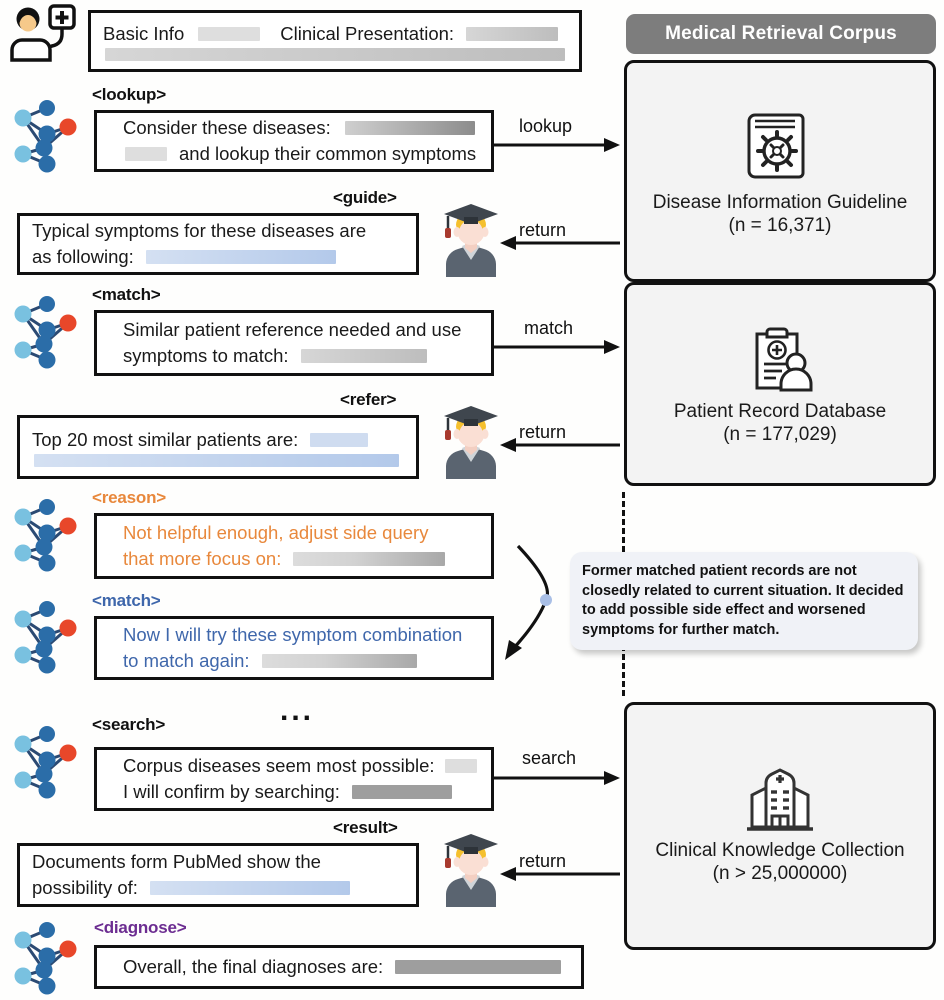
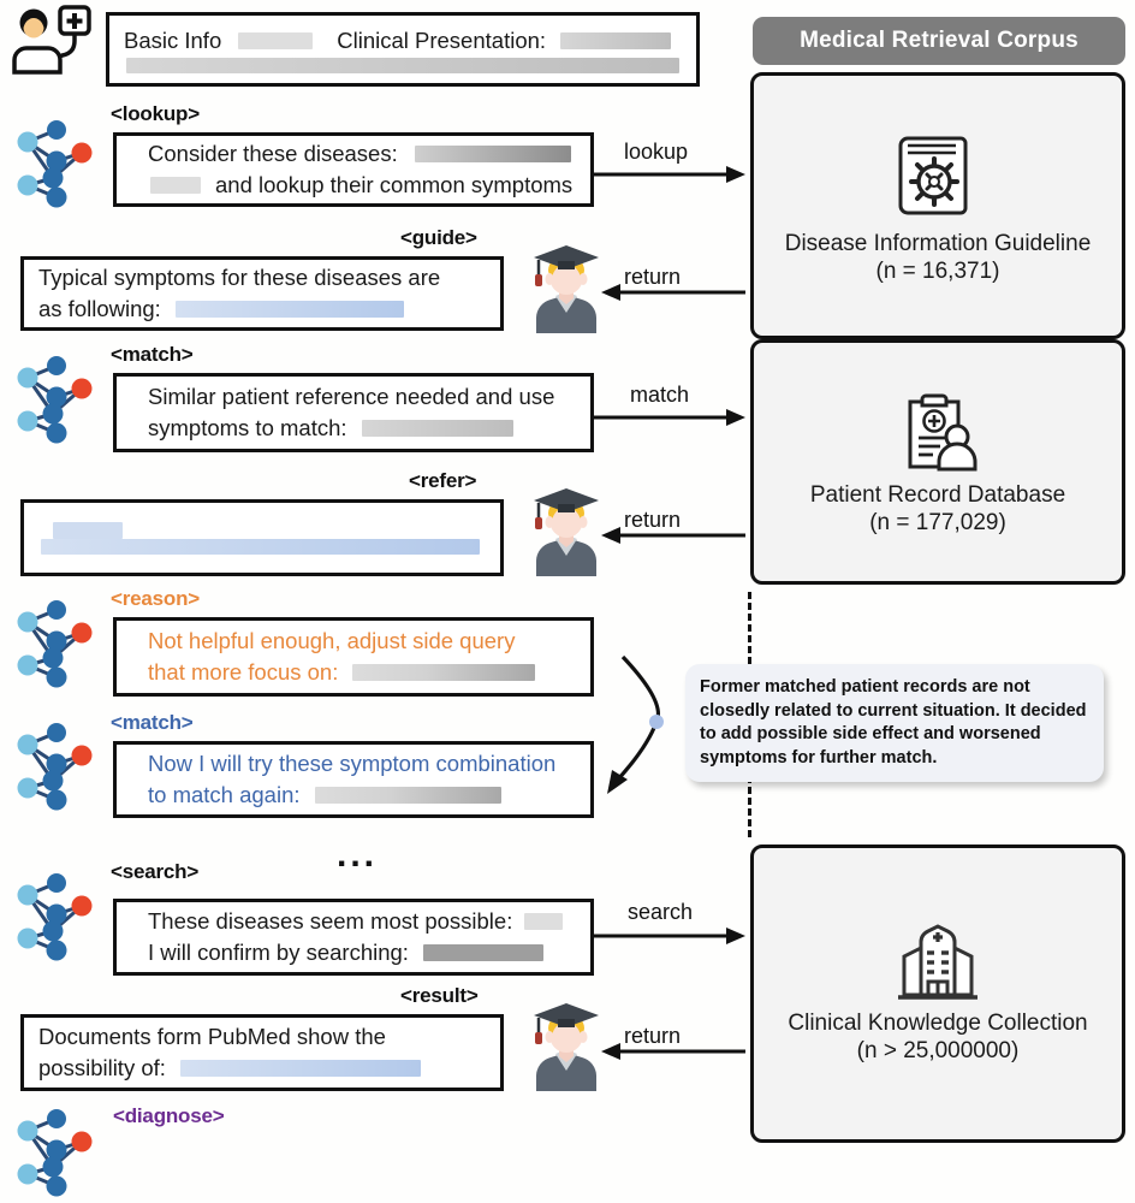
  Basic Info
  Clinical Presentation:
  <lookup>
  Consider these diseases:
  and lookup their common symptoms
  lookup
  <guide>
  Typical symptoms for these diseases are
  as following:
  return
  <match>
  Similar patient reference needed and use
  symptoms to match:
  match
  <refer>
- Top 20 most similar patients are:
  return
  <reason>
  Not helpful enough, adjust side query
  that more focus on:
  <match>
  Now I will try these symptom combination
  to match again:
  ...
  <search>
- Corpus diseases seem most possible:
+ These diseases seem most possible:
  I will confirm by searching:
  search
  <result>
  Documents form PubMed show the
  possibility of:
  return
  <diagnose>
- Overall, the final diagnoses are:
  Medical Retrieval Corpus
  Disease Information Guideline
  (n = 16,371)
  Patient Record Database
  (n = 177,029)
  Clinical Knowledge Collection
  (n > 25,000000)
  Former matched patient records are not closedly related to current situation. It decided to add possible side effect and worsened symptoms for further match.
